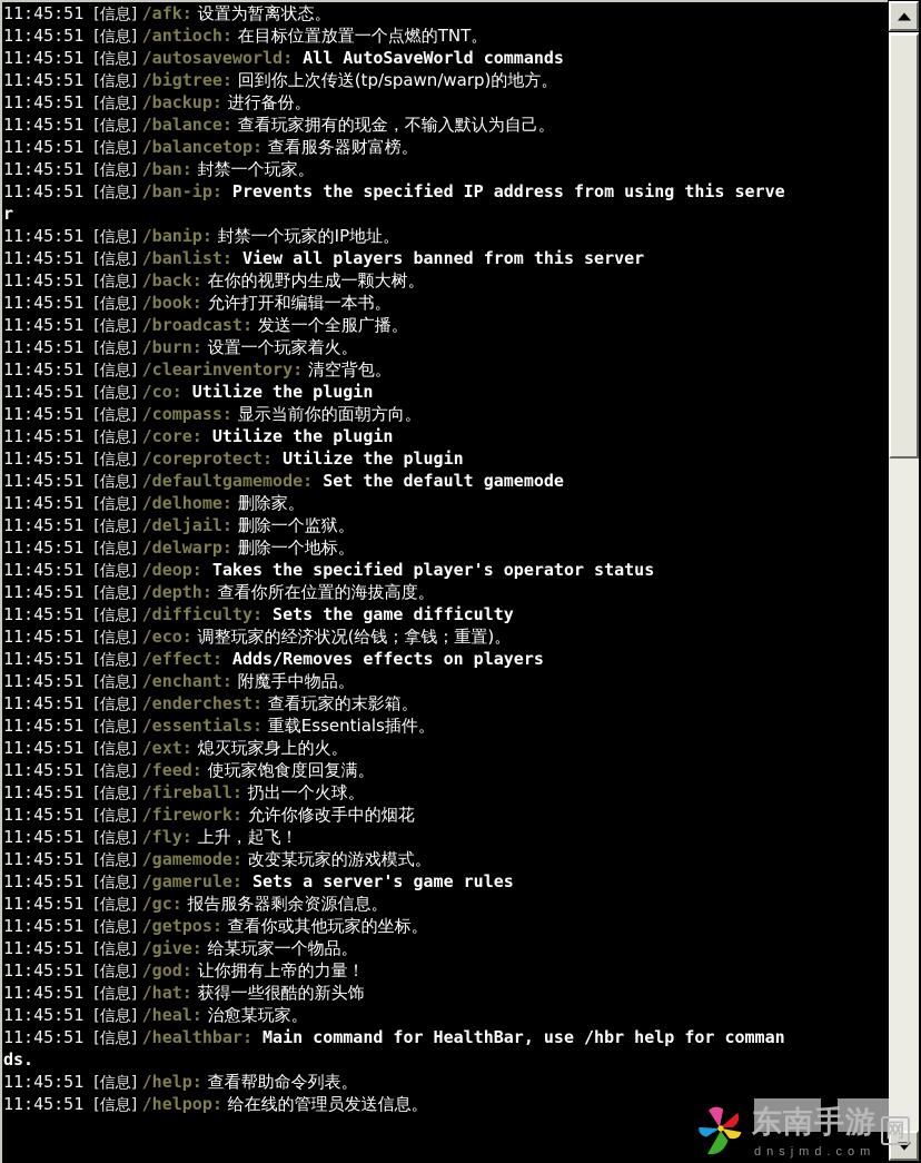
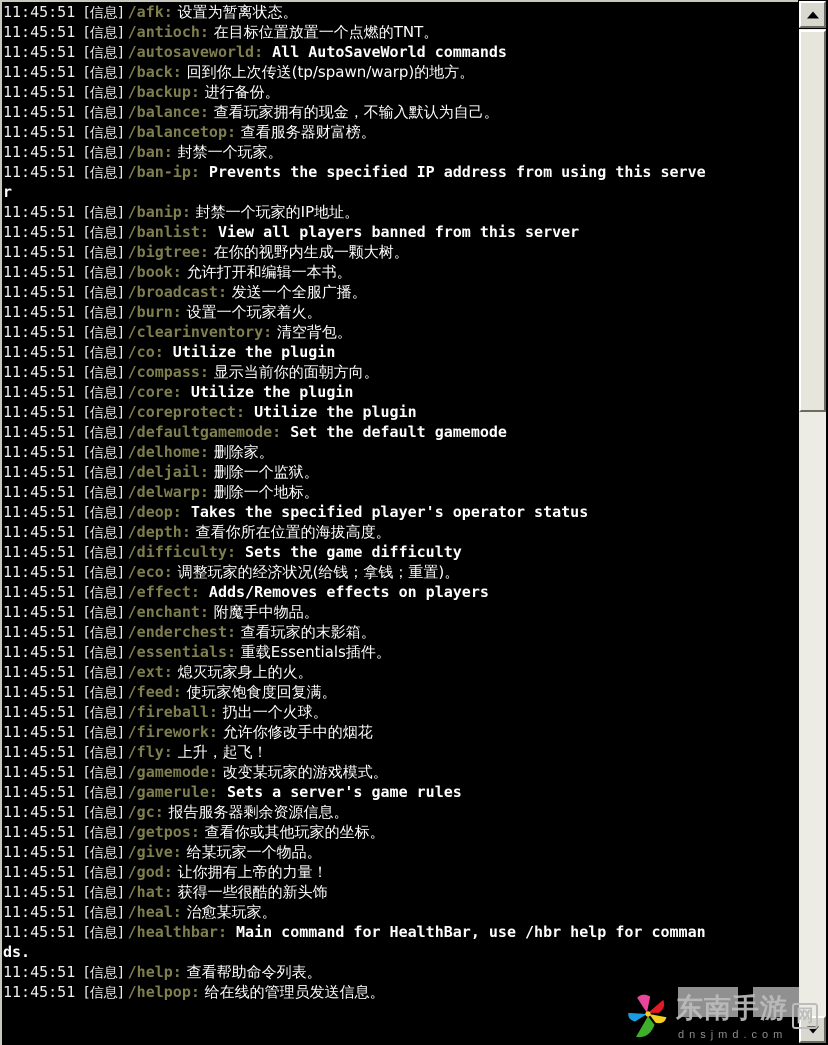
  11:45:51 [信息] /afk: 设置为暂离状态。
  11:45:51 [信息] /antioch: 在目标位置放置一个点燃的TNT。
  11:45:51 [信息] /autosaveworld: All AutoSaveWorld commands
- 11:45:51 [信息] /bigtree: 回到你上次传送(tp/spawn/warp)的地方。
+ 11:45:51 [信息] /back: 回到你上次传送(tp/spawn/warp)的地方。
  11:45:51 [信息] /backup: 进行备份。
  11:45:51 [信息] /balance: 查看玩家拥有的现金，不输入默认为自己。
  11:45:51 [信息] /balancetop: 查看服务器财富榜。
  11:45:51 [信息] /ban: 封禁一个玩家。
  11:45:51 [信息] /ban-ip: Prevents the specified IP address from using this serve
  r
  11:45:51 [信息] /banip: 封禁一个玩家的IP地址。
  11:45:51 [信息] /banlist: View all players banned from this server
- 11:45:51 [信息] /back: 在你的视野内生成一颗大树。
+ 11:45:51 [信息] /bigtree: 在你的视野内生成一颗大树。
  11:45:51 [信息] /book: 允许打开和编辑一本书。
  11:45:51 [信息] /broadcast: 发送一个全服广播。
  11:45:51 [信息] /burn: 设置一个玩家着火。
  11:45:51 [信息] /clearinventory: 清空背包。
  11:45:51 [信息] /co: Utilize the plugin
  11:45:51 [信息] /compass: 显示当前你的面朝方向。
  11:45:51 [信息] /core: Utilize the plugin
  11:45:51 [信息] /coreprotect: Utilize the plugin
  11:45:51 [信息] /defaultgamemode: Set the default gamemode
  11:45:51 [信息] /delhome: 删除家。
  11:45:51 [信息] /deljail: 删除一个监狱。
  11:45:51 [信息] /delwarp: 删除一个地标。
  11:45:51 [信息] /deop: Takes the specified player's operator status
  11:45:51 [信息] /depth: 查看你所在位置的海拔高度。
  11:45:51 [信息] /difficulty: Sets the game difficulty
  11:45:51 [信息] /eco: 调整玩家的经济状况(给钱；拿钱；重置)。
  11:45:51 [信息] /effect: Adds/Removes effects on players
  11:45:51 [信息] /enchant: 附魔手中物品。
  11:45:51 [信息] /enderchest: 查看玩家的末影箱。
  11:45:51 [信息] /essentials: 重载Essentials插件。
  11:45:51 [信息] /ext: 熄灭玩家身上的火。
  11:45:51 [信息] /feed: 使玩家饱食度回复满。
  11:45:51 [信息] /fireball: 扔出一个火球。
  11:45:51 [信息] /firework: 允许你修改手中的烟花
  11:45:51 [信息] /fly: 上升，起飞！
  11:45:51 [信息] /gamemode: 改变某玩家的游戏模式。
  11:45:51 [信息] /gamerule: Sets a server's game rules
  11:45:51 [信息] /gc: 报告服务器剩余资源信息。
  11:45:51 [信息] /getpos: 查看你或其他玩家的坐标。
  11:45:51 [信息] /give: 给某玩家一个物品。
  11:45:51 [信息] /god: 让你拥有上帝的力量！
  11:45:51 [信息] /hat: 获得一些很酷的新头饰
  11:45:51 [信息] /heal: 治愈某玩家。
  11:45:51 [信息] /healthbar: Main command for HealthBar, use /hbr help for comman
  ds.
  11:45:51 [信息] /help: 查看帮助命令列表。
  11:45:51 [信息] /helpop: 给在线的管理员发送信息。
  东南手游
  网
  dnsjmd.com
